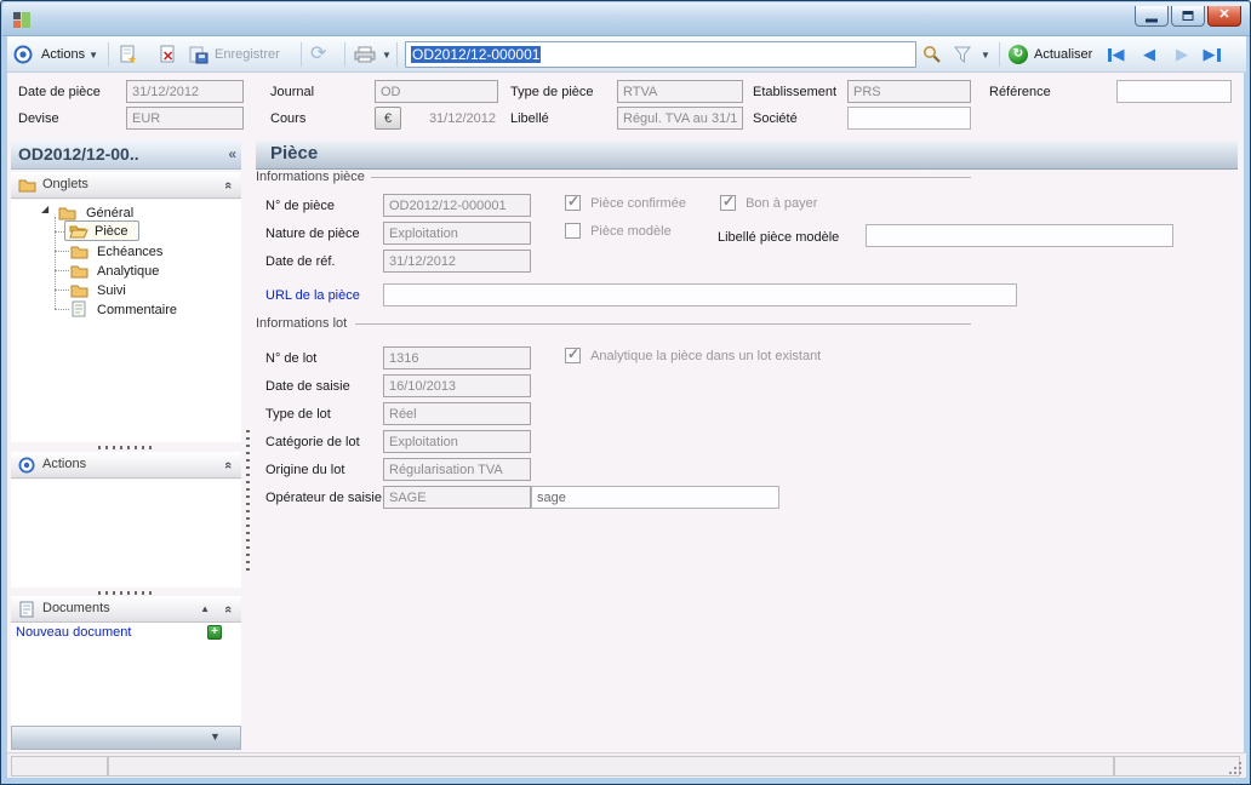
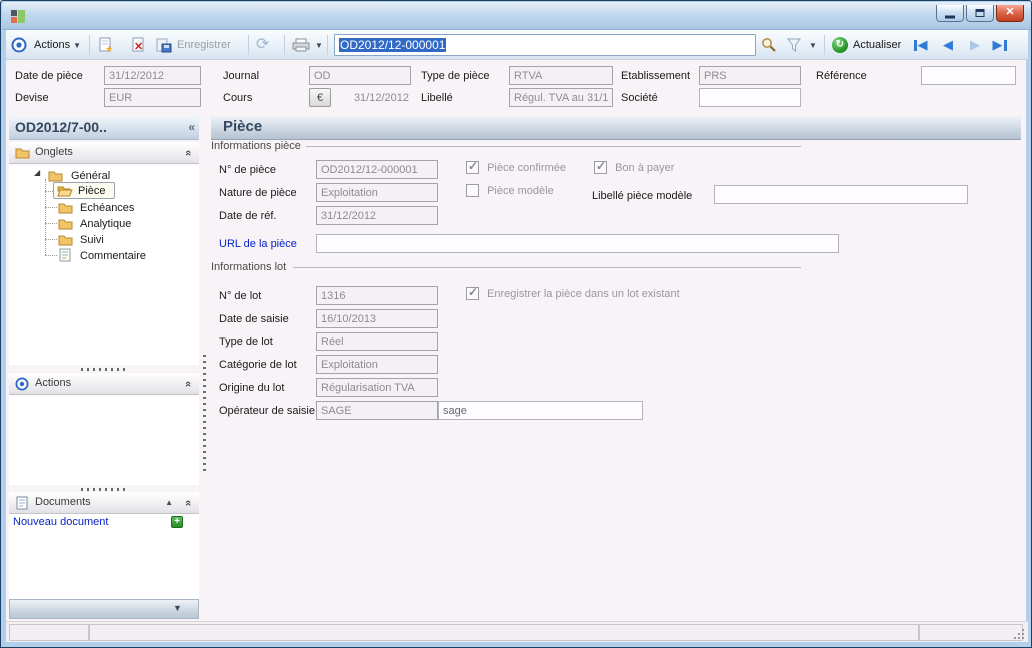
  ✕
  Actions ▼
  ★
  ✕
  Enregistrer
  ⟳
  ▼
  OD2012/12-000001
  ▼
  ↻
  Actualiser
  ◀
  ◀
  ▶
  ▶
  Date de pièce
  31/12/2012
  Journal
  OD
  Type de pièce
  RTVA
  Etablissement
  PRS
  Référence
  Devise
  EUR
  Cours
  €
  31/12/2012
  Libellé
  Régul. TVA au 31/1
  Société
- OD2012/12-00..
+ OD2012/7-00..
  «
  Onglets
  ◢
  Général
  Pièce
  Echéances
  Analytique
  Suivi
  Commentaire
  Actions
  Documents
  ▲
  Nouveau document
  +
  ▼
  Pièce
  Informations pièce
  N° de pièce
  OD2012/12-000001
  ✓
  Pièce confirmée
  ✓
  Bon à payer
  Nature de pièce
  Exploitation
  Pièce modèle
  Libellé pièce modèle
  Date de réf.
  31/12/2012
  URL de la pièce
  Informations lot
  N° de lot
  1316
  ✓
- Analytique la pièce dans un lot existant
+ Enregistrer la pièce dans un lot existant
  Date de saisie
  16/10/2013
  Type de lot
  Réel
  Catégorie de lot
  Exploitation
  Origine du lot
  Régularisation TVA
  Opérateur de saisie
  SAGE
  sage
